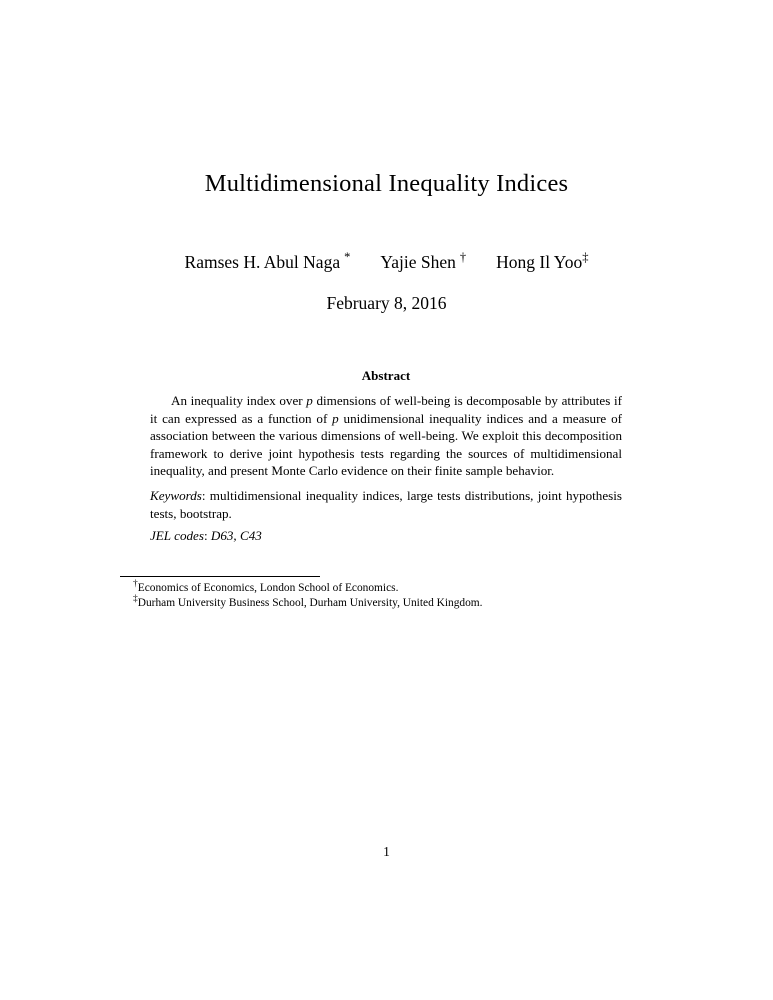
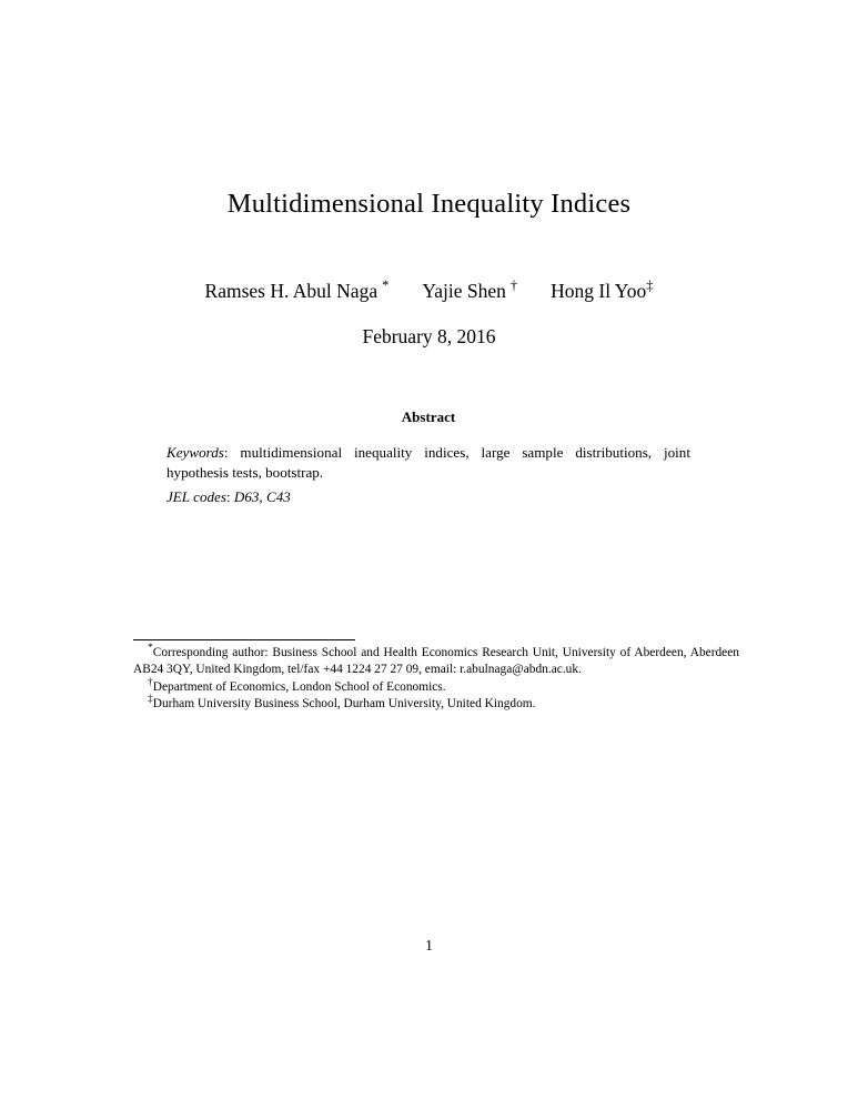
  Multidimensional Inequality Indices
  Ramses H. Abul Naga * Yajie Shen † Hong Il Yoo‡
  February 8, 2016
  Abstract
- An inequality index over p dimensions of well-being is decomposable by attributes if it can expressed as a function of p unidimensional inequality indices and a measure of association between the various dimensions of well-being. We exploit this decomposition framework to derive joint hypothesis tests regarding the sources of multidimensional inequality, and present Monte Carlo evidence on their finite sample behavior.
- Keywords: multidimensional inequality indices, large tests distributions, joint hypothesis tests, bootstrap.
+ Keywords: multidimensional inequality indices, large sample distributions, joint hypothesis tests, bootstrap.
  JEL codes: D63, C43
+ *Corresponding author: Business School and Health Economics Research Unit, University of Aberdeen, Aberdeen AB24 3QY, United Kingdom, tel/fax +44 1224 27 27 09, email: r.abulnaga@abdn.ac.uk.
- †Economics of Economics, London School of Economics.
+ †Department of Economics, London School of Economics.
  ‡Durham University Business School, Durham University, United Kingdom.
  1
